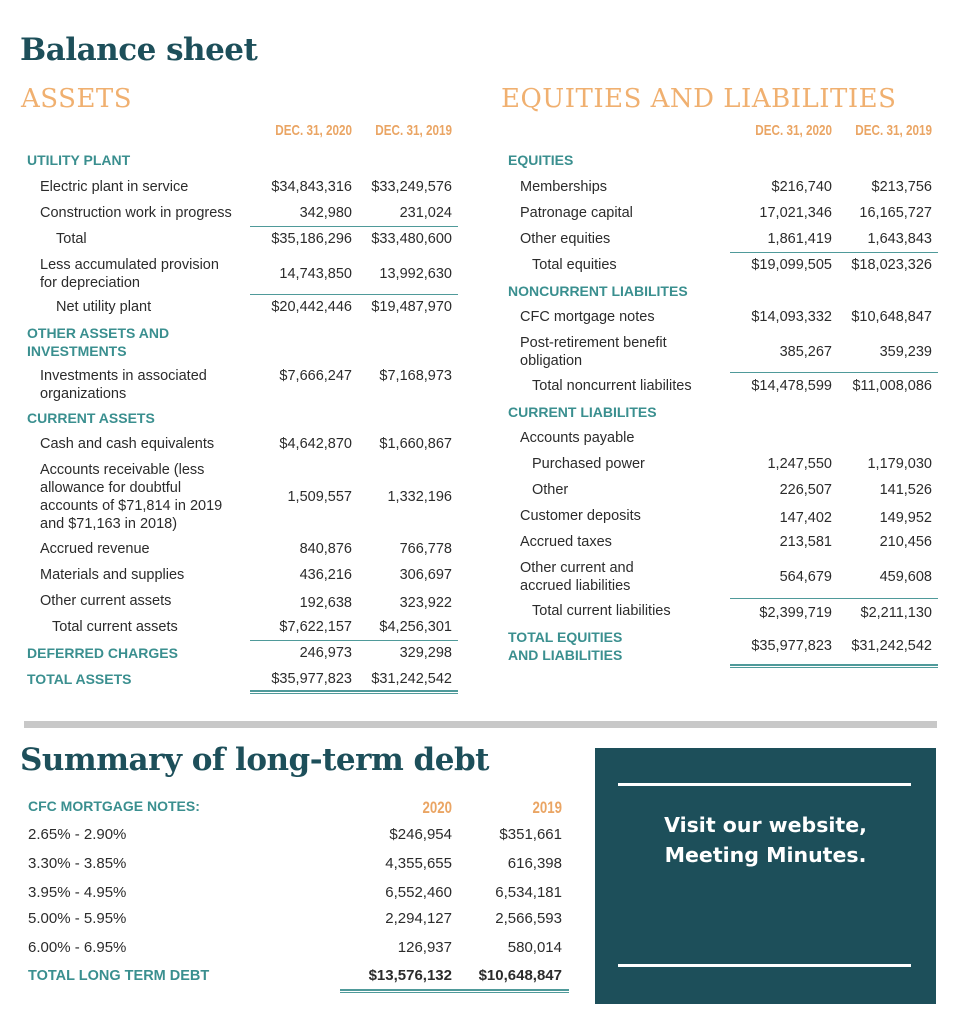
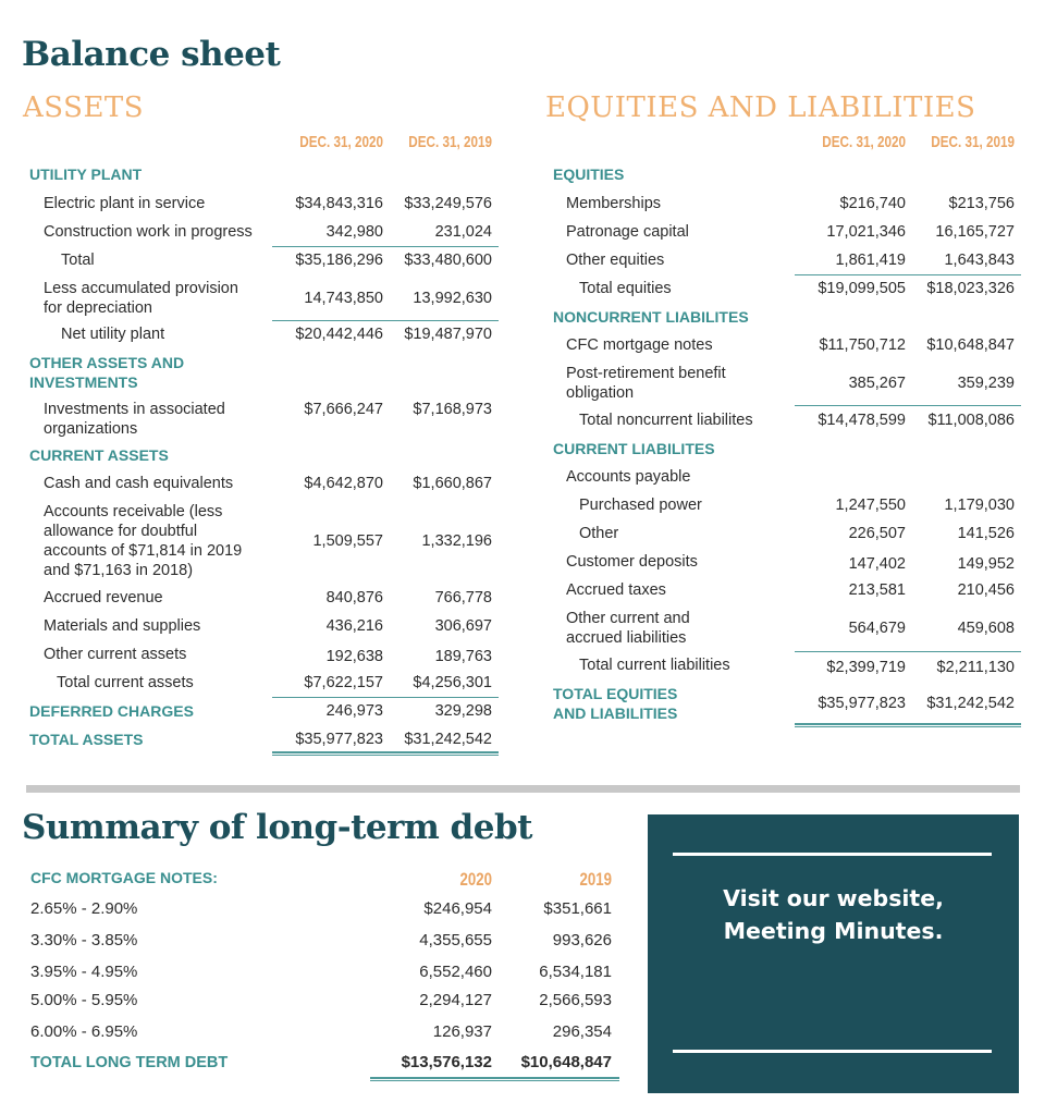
  Balance sheet
  ASSETS
  DEC. 31, 2020
  DEC. 31, 2019
  UTILITY PLANT
  Electric plant in service
  $34,843,316
  $33,249,576
  Construction work in progress
  342,980
  231,024
  Total
  $35,186,296
  $33,480,600
  Less accumulated provision
  for depreciation
  14,743,850
  13,992,630
  Net utility plant
  $20,442,446
  $19,487,970
  OTHER ASSETS AND
  INVESTMENTS
  Investments in associated
  organizations
  $7,666,247
  $7,168,973
  CURRENT ASSETS
  Cash and cash equivalents
  $4,642,870
  $1,660,867
  Accounts receivable (less
  allowance for doubtful
  accounts of $71,814 in 2019
  and $71,163 in 2018)
  1,509,557
  1,332,196
  Accrued revenue
  840,876
  766,778
  Materials and supplies
  436,216
  306,697
  Other current assets
  192,638
- 323,922
+ 189,763
  Total current assets
  $7,622,157
  $4,256,301
  DEFERRED CHARGES
  246,973
  329,298
  TOTAL ASSETS
  $35,977,823
  $31,242,542
  EQUITIES AND LIABILITIES
  DEC. 31, 2020
  DEC. 31, 2019
  EQUITIES
  Memberships
  $216,740
  $213,756
  Patronage capital
  17,021,346
  16,165,727
  Other equities
  1,861,419
  1,643,843
  Total equities
  $19,099,505
  $18,023,326
  NONCURRENT LIABILITES
  CFC mortgage notes
- $14,093,332
+ $11,750,712
  $10,648,847
  Post-retirement benefit
  obligation
  385,267
  359,239
  Total noncurrent liabilites
  $14,478,599
  $11,008,086
  CURRENT LIABILITES
  Accounts payable
  Purchased power
  1,247,550
  1,179,030
  Other
  226,507
  141,526
  Customer deposits
  147,402
  149,952
  Accrued taxes
  213,581
  210,456
  Other current and
  accrued liabilities
  564,679
  459,608
  Total current liabilities
  $2,399,719
  $2,211,130
  TOTAL EQUITIES
  AND LIABILITIES
  $35,977,823
  $31,242,542
  Summary of long-term debt
  CFC MORTGAGE NOTES:
  2020
  2019
  2.65% - 2.90%
  $246,954
  $351,661
  3.30% - 3.85%
  4,355,655
- 616,398
+ 993,626
  3.95% - 4.95%
  6,552,460
  6,534,181
  5.00% - 5.95%
  2,294,127
  2,566,593
  6.00% - 6.95%
  126,937
- 580,014
+ 296,354
  TOTAL LONG TERM DEBT
  $13,576,132
  $10,648,847
  Visit our website,
  Meeting Minutes.
